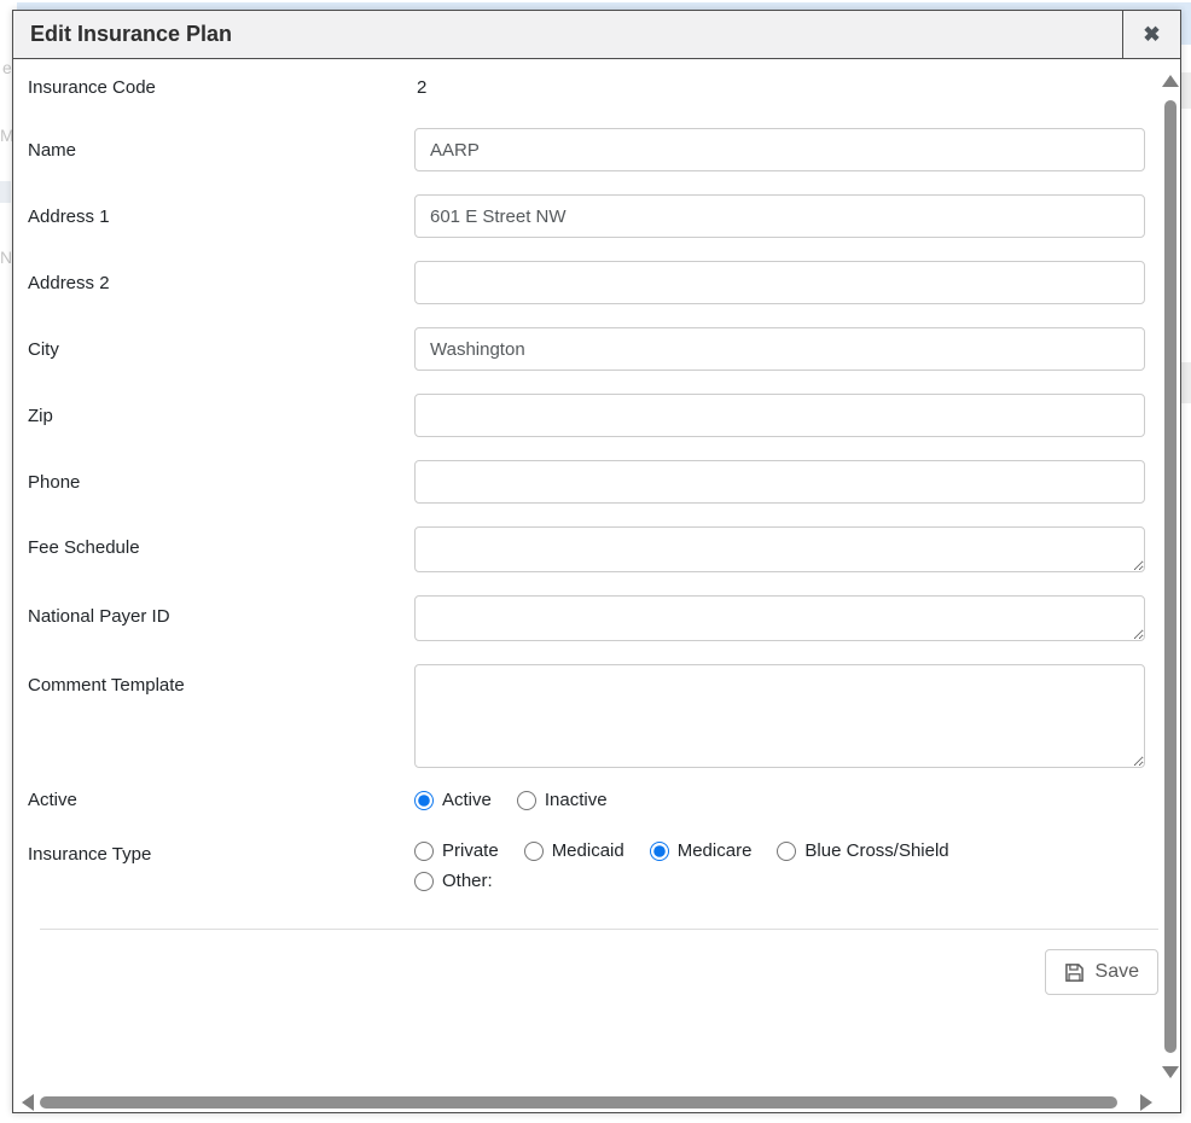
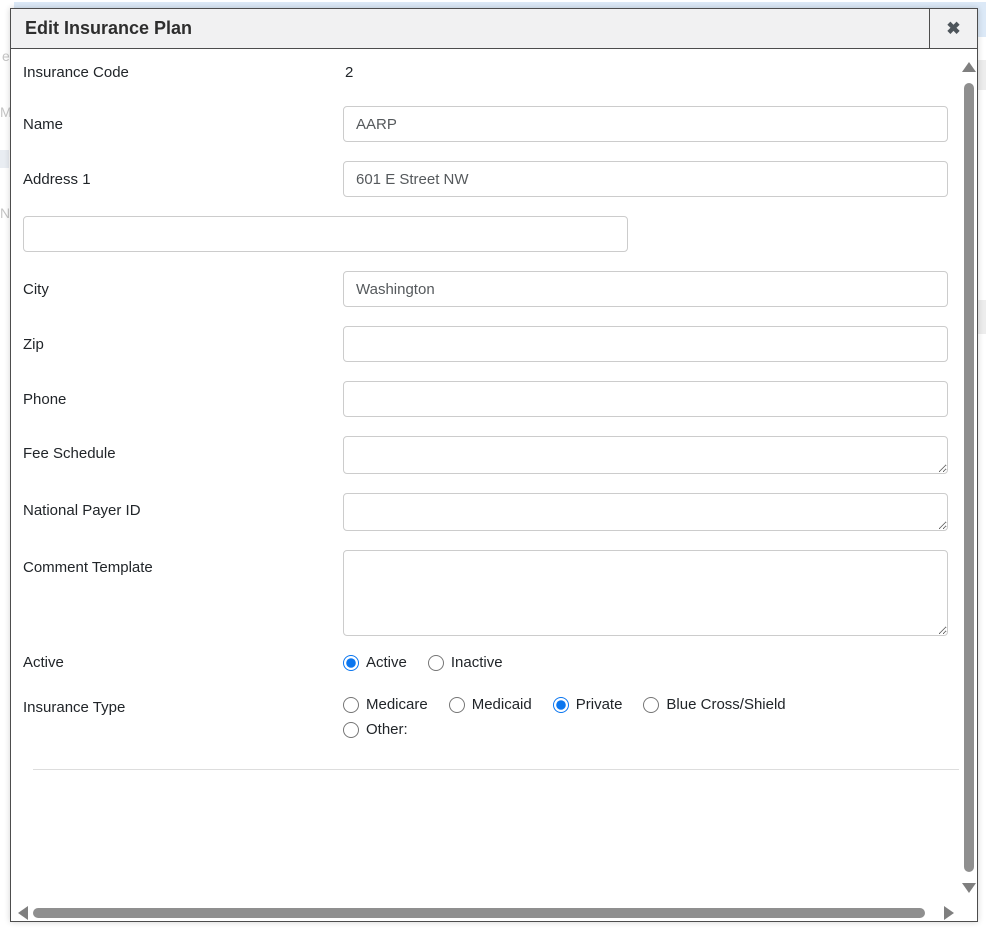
  e
  N
  Edit Insurance Plan
  ✖
  Insurance Code
  2
  Name
  AARP
  Address 1
  601 E Street NW
- Address 2
  City
  Washington
  Zip
  Phone
  Fee Schedule
  National Payer ID
  Comment Template
  Active
  Active
  Inactive
  Insurance Type
- Private
+ Medicare
  Medicaid
- Medicare
+ Private
  Blue Cross/Shield
  Other:
- Save
